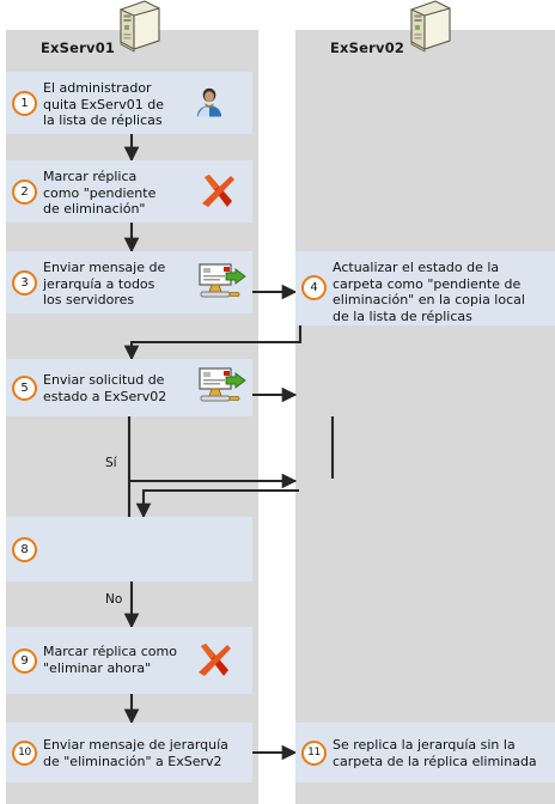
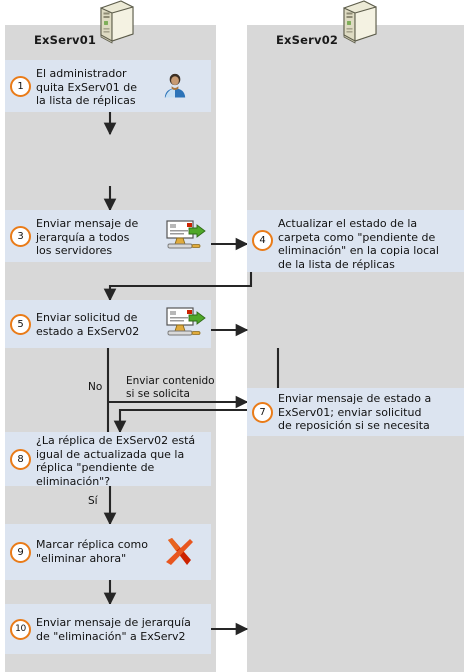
  ExServ01
  ExServ02
  1
  El administrador
  quita ExServ01 de
  la lista de réplicas
- 2
- Marcar réplica
- como "pendiente
- de eliminación"
  3
  Enviar mensaje de
  jerarquía a todos
  los servidores
  4
  Actualizar el estado de la
  carpeta como "pendiente de
  eliminación" en la copia local
  de la lista de réplicas
  5
  Enviar solicitud de
  estado a ExServ02
+ 7
+ Enviar mensaje de estado a
+ ExServ01; enviar solicitud
+ de reposición si se necesita
  8
+ ¿La réplica de ExServ02 está
+ igual de actualizada que la
+ réplica "pendiente de
+ eliminación"?
  9
  Marcar réplica como
  "eliminar ahora"
  10
  Enviar mensaje de jerarquía
  de "eliminación" a ExServ2
- 11
- Se replica la jerarquía sin la
- carpeta de la réplica eliminada
- Sí
+ No
+ Enviar contenido
+ si se solicita
- No
+ Sí
